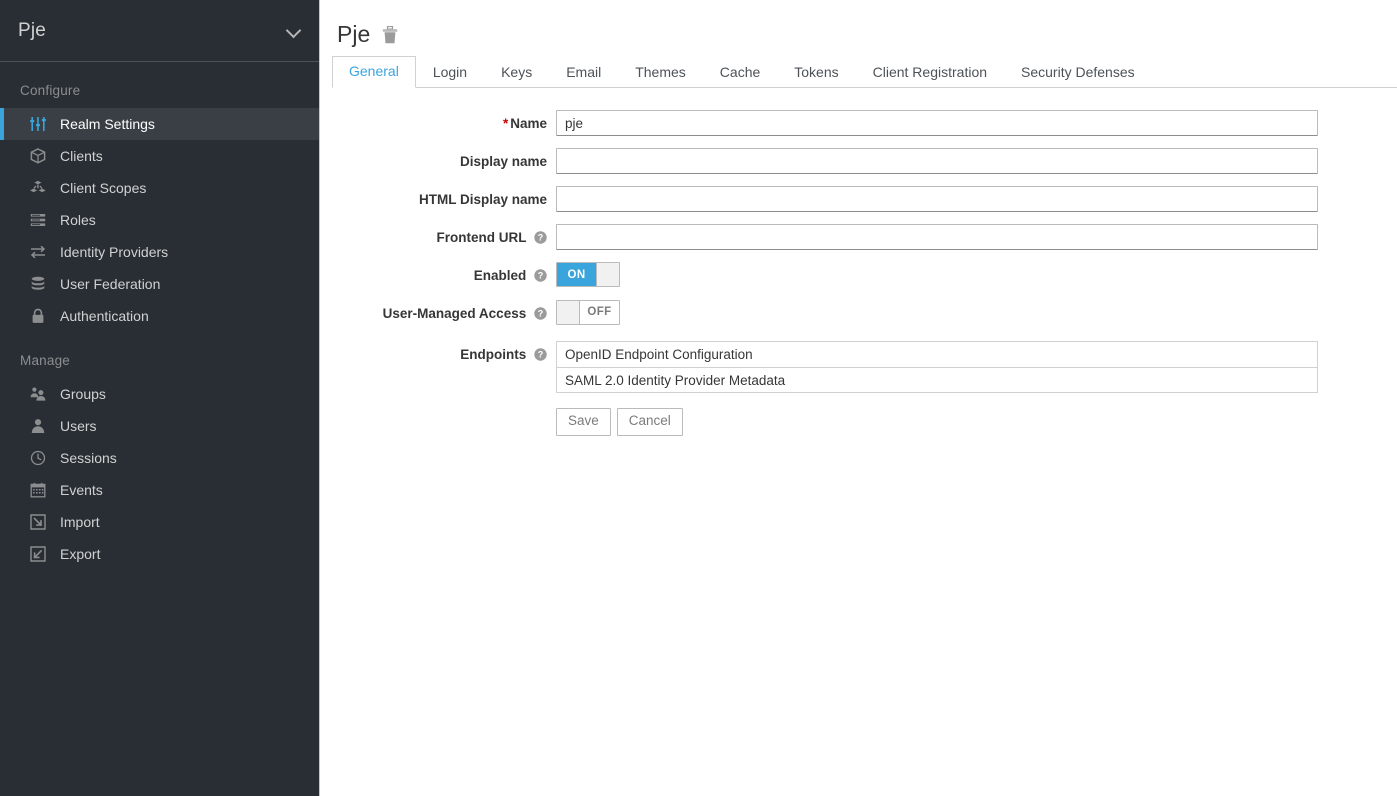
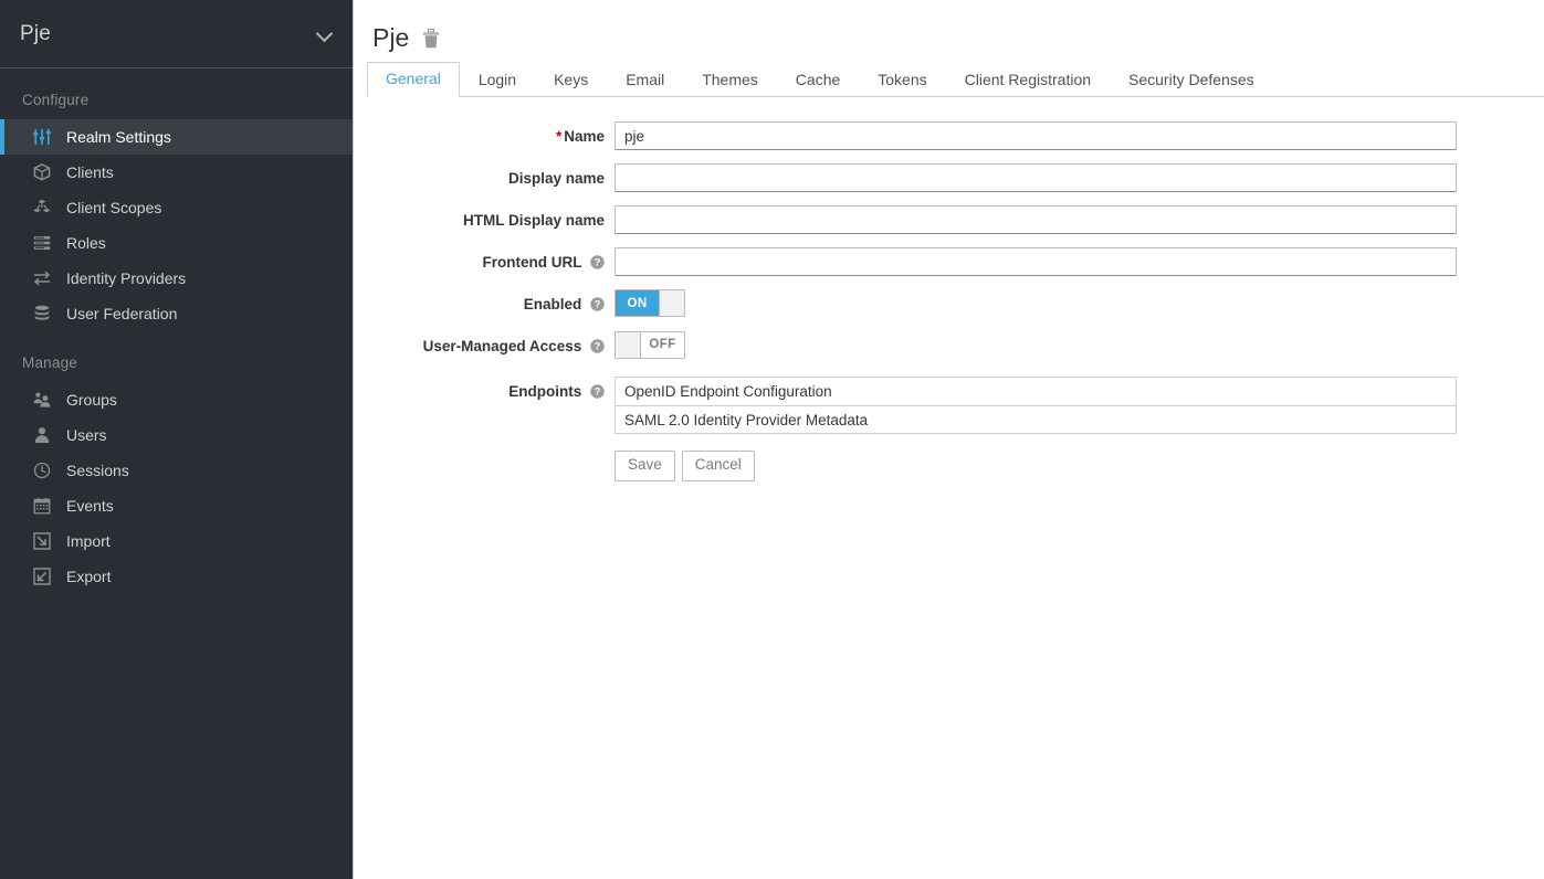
  Pje
  Configure
  Realm Settings
  Clients
  Client Scopes
  Roles
  Identity Providers
  User Federation
- Authentication
  Manage
  Groups
  Users
  Sessions
  Events
  Import
  Export
  Pje
  General
  Login
  Keys
  Email
  Themes
  Cache
  Tokens
  Client Registration
  Security Defenses
  * Name
  pje
  Display name
  HTML Display name
  Frontend URL
  ?
  Enabled
  ?
  ON
  User-Managed Access
  ?
  OFF
  Endpoints
  ?
  OpenID Endpoint Configuration
  SAML 2.0 Identity Provider Metadata
  Save
  Cancel
